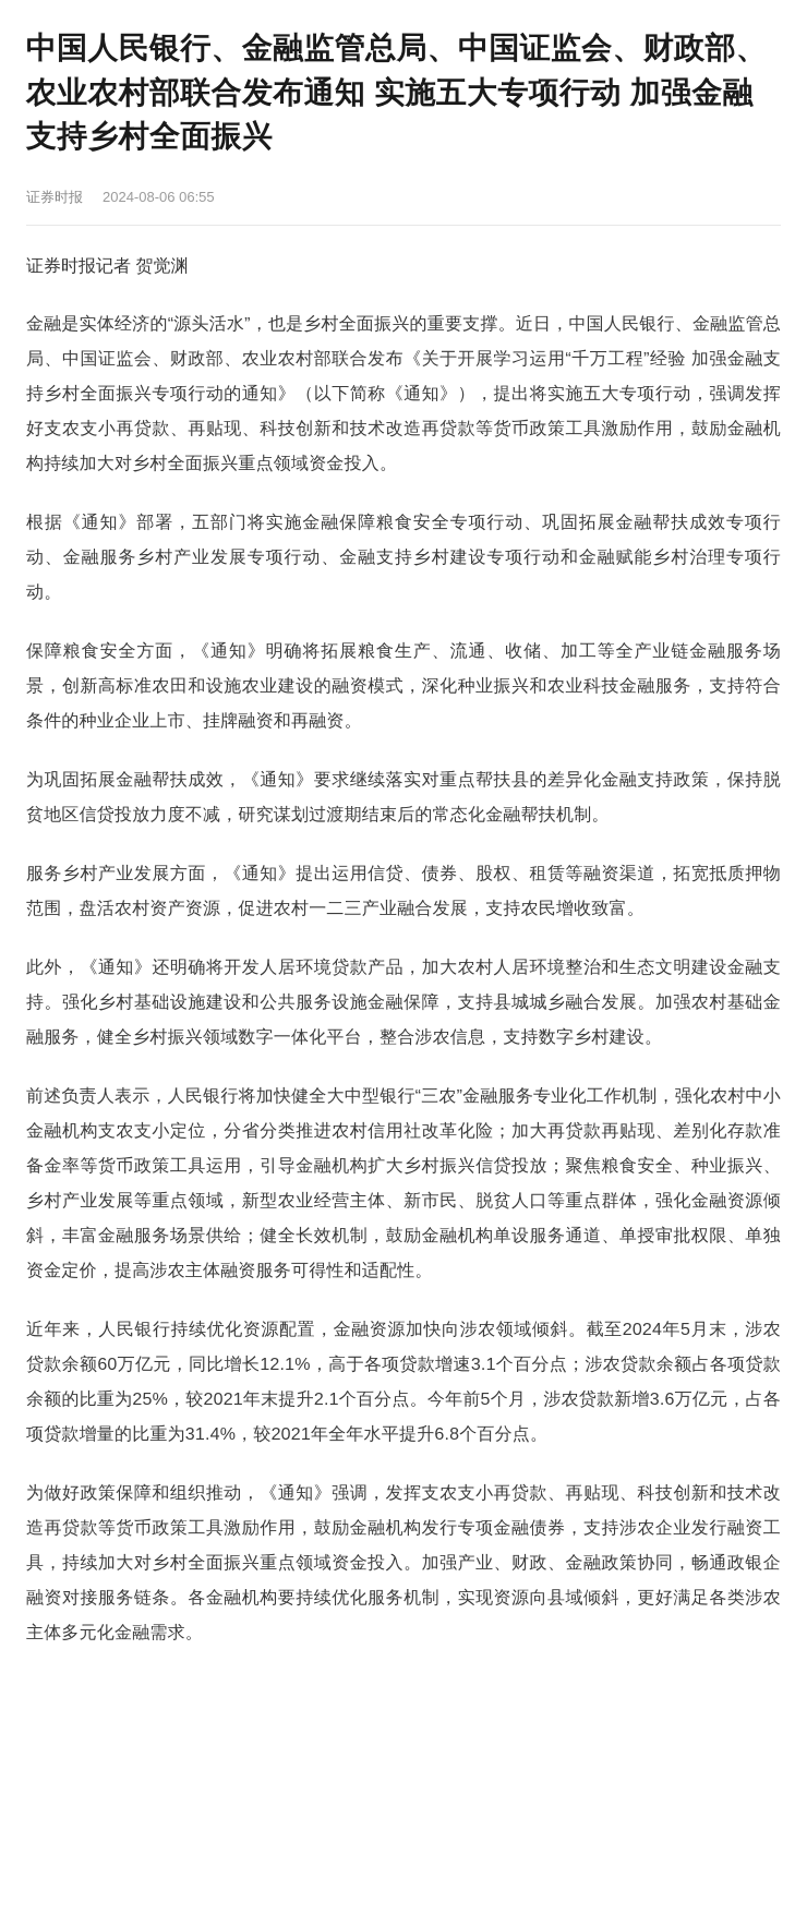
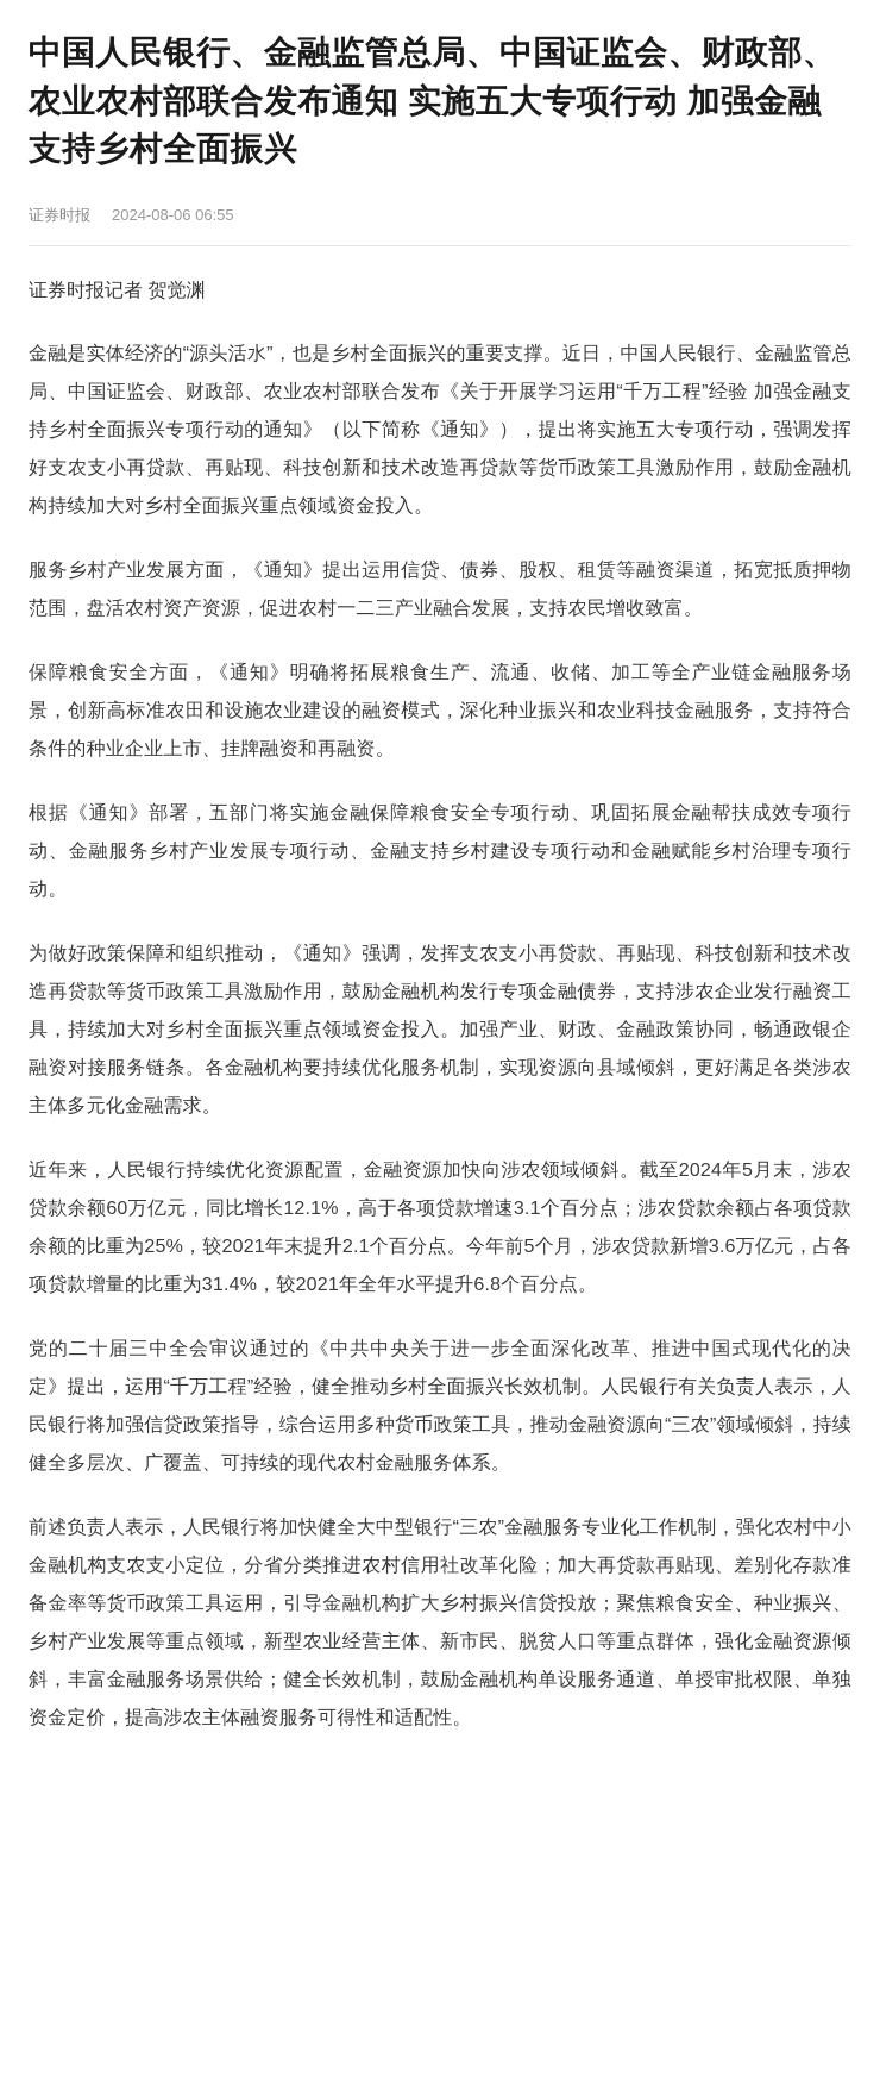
  中国人民银行、金融监管总局、中国证监会、财政部、农业农村部联合发布通知 实施五大专项行动 加强金融支持乡村全面振兴
  证券时报
  2024-08-06 06:55
  证券时报记者 贺觉渊
  金融是实体经济的“源头活水”，也是乡村全面振兴的重要支撑。近日，中国人民银行、金融监管总局、中国证监会、财政部、农业农村部联合发布《关于开展学习运用“千万工程”经验 加强金融支持乡村全面振兴专项行动的通知》（以下简称《通知》），提出将实施五大专项行动，强调发挥好支农支小再贷款、再贴现、科技创新和技术改造再贷款等货币政策工具激励作用，鼓励金融机构持续加大对乡村全面振兴重点领域资金投入。
- 根据《通知》部署，五部门将实施金融保障粮食安全专项行动、巩固拓展金融帮扶成效专项行动、金融服务乡村产业发展专项行动、金融支持乡村建设专项行动和金融赋能乡村治理专项行动。
+ 服务乡村产业发展方面，《通知》提出运用信贷、债券、股权、租赁等融资渠道，拓宽抵质押物范围，盘活农村资产资源，促进农村一二三产业融合发展，支持农民增收致富。
  保障粮食安全方面，《通知》明确将拓展粮食生产、流通、收储、加工等全产业链金融服务场景，创新高标准农田和设施农业建设的融资模式，深化种业振兴和农业科技金融服务，支持符合条件的种业企业上市、挂牌融资和再融资。
- 为巩固拓展金融帮扶成效，《通知》要求继续落实对重点帮扶县的差异化金融支持政策，保持脱贫地区信贷投放力度不减，研究谋划过渡期结束后的常态化金融帮扶机制。
- 服务乡村产业发展方面，《通知》提出运用信贷、债券、股权、租赁等融资渠道，拓宽抵质押物范围，盘活农村资产资源，促进农村一二三产业融合发展，支持农民增收致富。
+ 根据《通知》部署，五部门将实施金融保障粮食安全专项行动、巩固拓展金融帮扶成效专项行动、金融服务乡村产业发展专项行动、金融支持乡村建设专项行动和金融赋能乡村治理专项行动。
- 此外，《通知》还明确将开发人居环境贷款产品，加大农村人居环境整治和生态文明建设金融支持。强化乡村基础设施建设和公共服务设施金融保障，支持县城城乡融合发展。加强农村基础金融服务，健全乡村振兴领域数字一体化平台，整合涉农信息，支持数字乡村建设。
- 前述负责人表示，人民银行将加快健全大中型银行“三农”金融服务专业化工作机制，强化农村中小金融机构支农支小定位，分省分类推进农村信用社改革化险；加大再贷款再贴现、差别化存款准备金率等货币政策工具运用，引导金融机构扩大乡村振兴信贷投放；聚焦粮食安全、种业振兴、乡村产业发展等重点领域，新型农业经营主体、新市民、脱贫人口等重点群体，强化金融资源倾斜，丰富金融服务场景供给；健全长效机制，鼓励金融机构单设服务通道、单授审批权限、单独资金定价，提高涉农主体融资服务可得性和适配性。
+ 为做好政策保障和组织推动，《通知》强调，发挥支农支小再贷款、再贴现、科技创新和技术改造再贷款等货币政策工具激励作用，鼓励金融机构发行专项金融债券，支持涉农企业发行融资工具，持续加大对乡村全面振兴重点领域资金投入。加强产业、财政、金融政策协同，畅通政银企融资对接服务链条。各金融机构要持续优化服务机制，实现资源向县域倾斜，更好满足各类涉农主体多元化金融需求。
  近年来，人民银行持续优化资源配置，金融资源加快向涉农领域倾斜。截至2024年5月末，涉农贷款余额60万亿元，同比增长12.1%，高于各项贷款增速3.1个百分点；涉农贷款余额占各项贷款余额的比重为25%，较2021年末提升2.1个百分点。今年前5个月，涉农贷款新增3.6万亿元，占各项贷款增量的比重为31.4%，较2021年全年水平提升6.8个百分点。
+ 党的二十届三中全会审议通过的《中共中央关于进一步全面深化改革、推进中国式现代化的决定》提出，运用“千万工程”经验，健全推动乡村全面振兴长效机制。人民银行有关负责人表示，人民银行将加强信贷政策指导，综合运用多种货币政策工具，推动金融资源向“三农”领域倾斜，持续健全多层次、广覆盖、可持续的现代农村金融服务体系。
- 为做好政策保障和组织推动，《通知》强调，发挥支农支小再贷款、再贴现、科技创新和技术改造再贷款等货币政策工具激励作用，鼓励金融机构发行专项金融债券，支持涉农企业发行融资工具，持续加大对乡村全面振兴重点领域资金投入。加强产业、财政、金融政策协同，畅通政银企融资对接服务链条。各金融机构要持续优化服务机制，实现资源向县域倾斜，更好满足各类涉农主体多元化金融需求。
+ 前述负责人表示，人民银行将加快健全大中型银行“三农”金融服务专业化工作机制，强化农村中小金融机构支农支小定位，分省分类推进农村信用社改革化险；加大再贷款再贴现、差别化存款准备金率等货币政策工具运用，引导金融机构扩大乡村振兴信贷投放；聚焦粮食安全、种业振兴、乡村产业发展等重点领域，新型农业经营主体、新市民、脱贫人口等重点群体，强化金融资源倾斜，丰富金融服务场景供给；健全长效机制，鼓励金融机构单设服务通道、单授审批权限、单独资金定价，提高涉农主体融资服务可得性和适配性。
